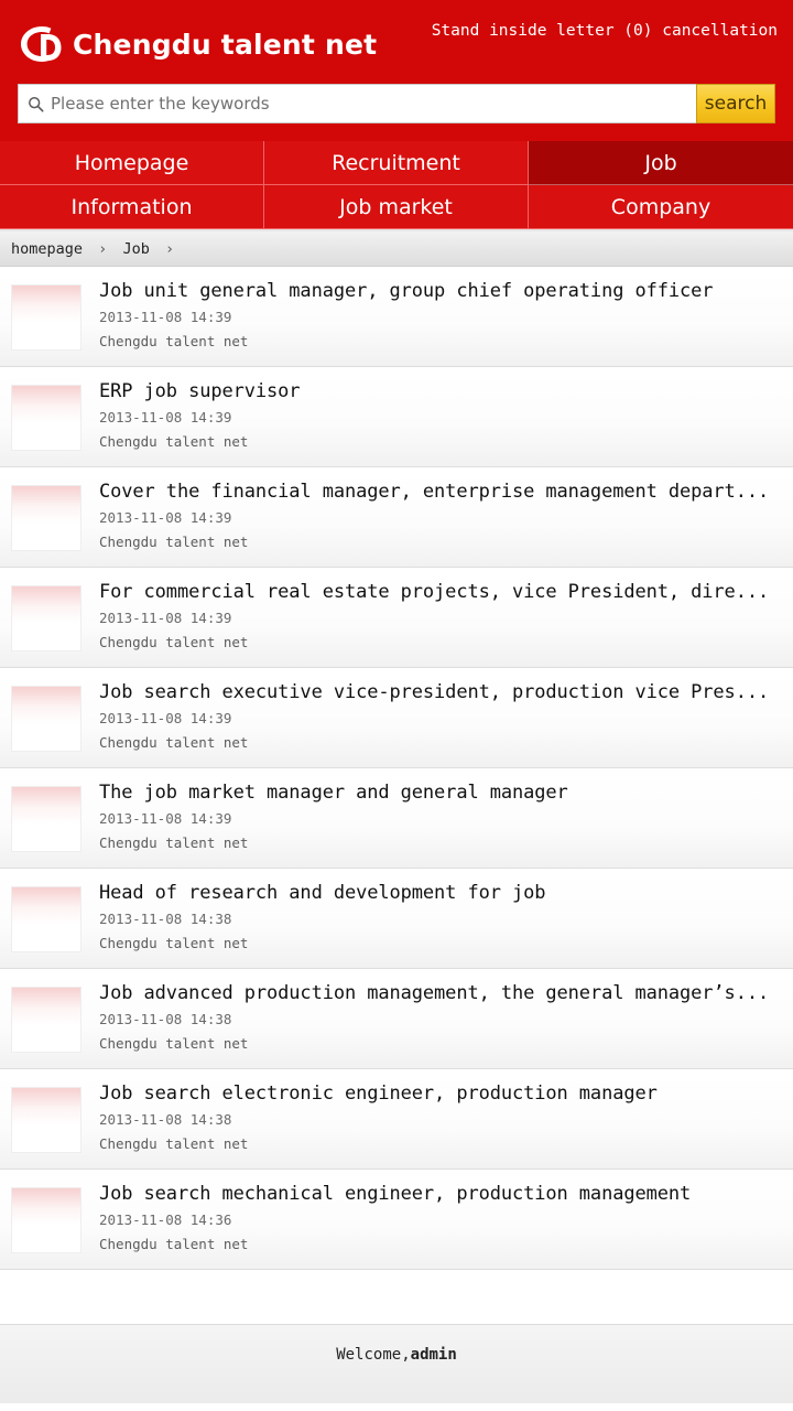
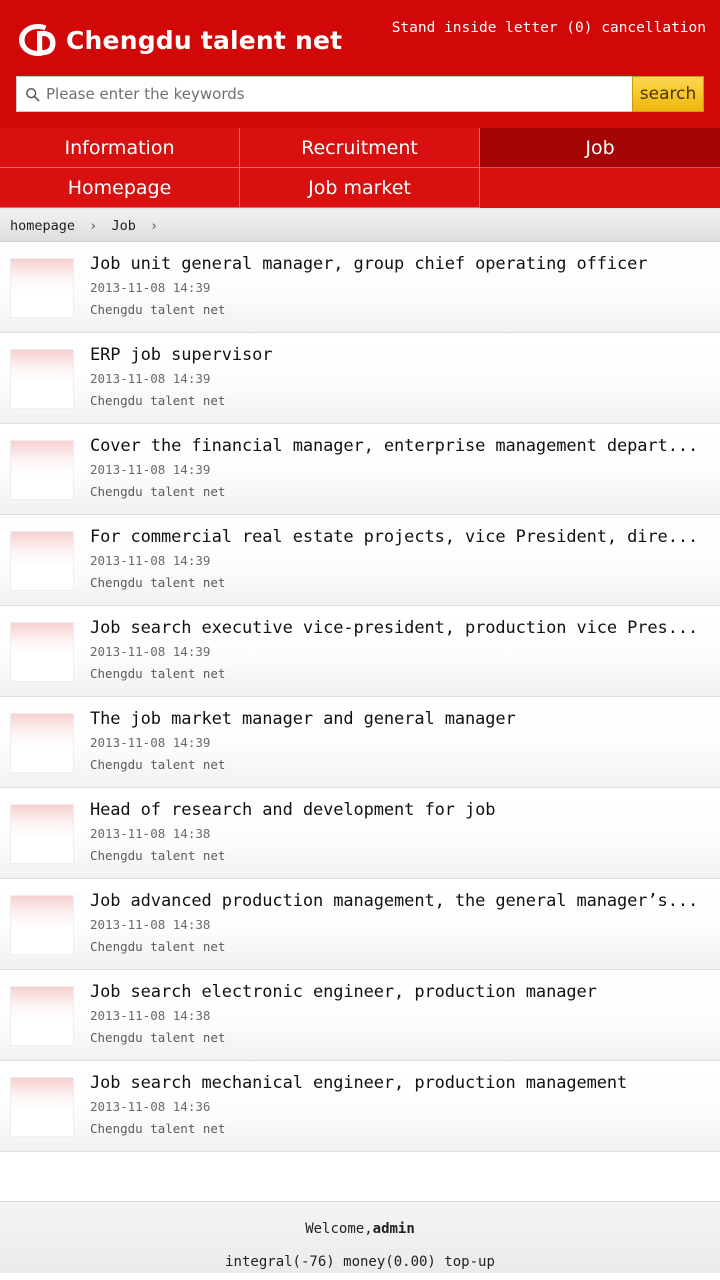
  Chengdu talent net
  Stand inside letter (0) cancellation
  Please enter the keywords
  search
- Homepage
+ Information
  Recruitment
  Job
- Information
+ Homepage
  Job market
- Company
  homepage › Job ›
  Job unit general manager, group chief operating officer
  2013-11-08 14:39
  Chengdu talent net
  ERP job supervisor
  2013-11-08 14:39
  Chengdu talent net
  Cover the financial manager, enterprise management depart...
  2013-11-08 14:39
  Chengdu talent net
  For commercial real estate projects, vice President, dire...
  2013-11-08 14:39
  Chengdu talent net
  Job search executive vice-president, production vice Pres...
  2013-11-08 14:39
  Chengdu talent net
  The job market manager and general manager
  2013-11-08 14:39
  Chengdu talent net
  Head of research and development for job
  2013-11-08 14:38
  Chengdu talent net
  Job advanced production management, the general manager’s...
  2013-11-08 14:38
  Chengdu talent net
  Job search electronic engineer, production manager
  2013-11-08 14:38
  Chengdu talent net
  Job search mechanical engineer, production management
  2013-11-08 14:36
  Chengdu talent net
  Welcome,admin
+ integral(-76) money(0.00) top-up
